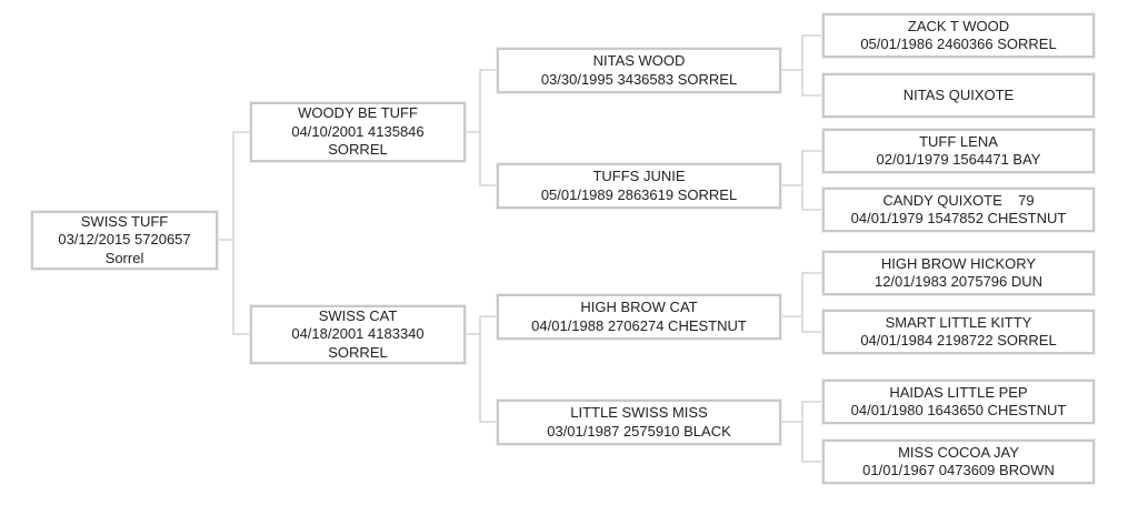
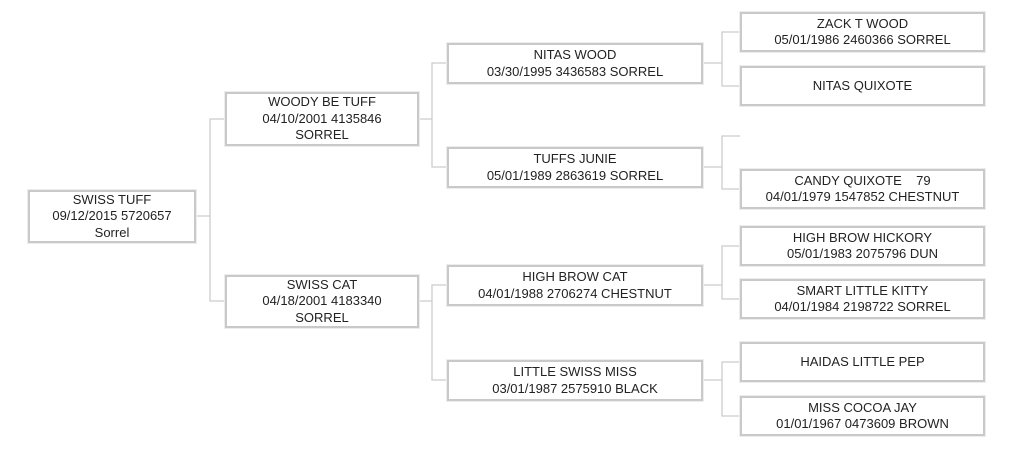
  SWISS TUFF
- 03/12/2015 5720657
+ 09/12/2015 5720657
  Sorrel
  WOODY BE TUFF
  04/10/2001 4135846
  SORREL
  SWISS CAT
  04/18/2001 4183340
  SORREL
  NITAS WOOD
  03/30/1995 3436583 SORREL
  TUFFS JUNIE
  05/01/1989 2863619 SORREL
  HIGH BROW CAT
  04/01/1988 2706274 CHESTNUT
  LITTLE SWISS MISS
  03/01/1987 2575910 BLACK
  ZACK T WOOD
  05/01/1986 2460366 SORREL
  NITAS QUIXOTE
- TUFF LENA
- 02/01/1979 1564471 BAY
  CANDY QUIXOTE 79
  04/01/1979 1547852 CHESTNUT
  HIGH BROW HICKORY
- 12/01/1983 2075796 DUN
+ 05/01/1983 2075796 DUN
  SMART LITTLE KITTY
  04/01/1984 2198722 SORREL
  HAIDAS LITTLE PEP
- 04/01/1980 1643650 CHESTNUT
  MISS COCOA JAY
  01/01/1967 0473609 BROWN
